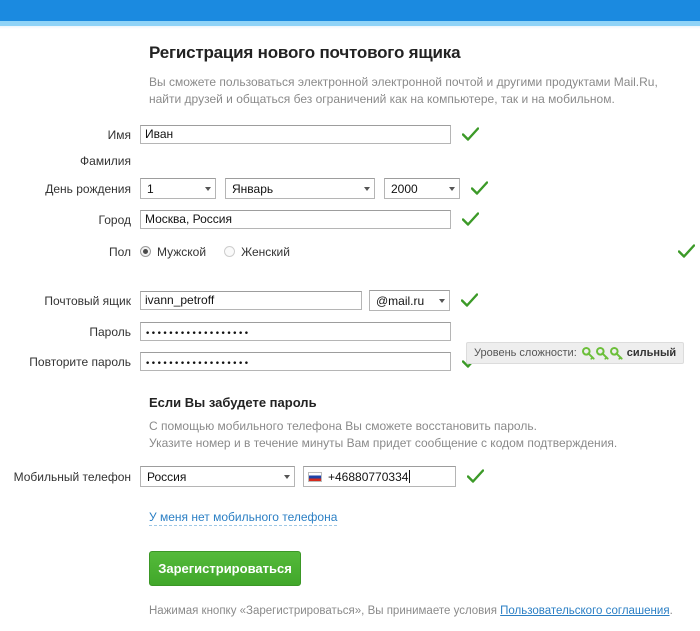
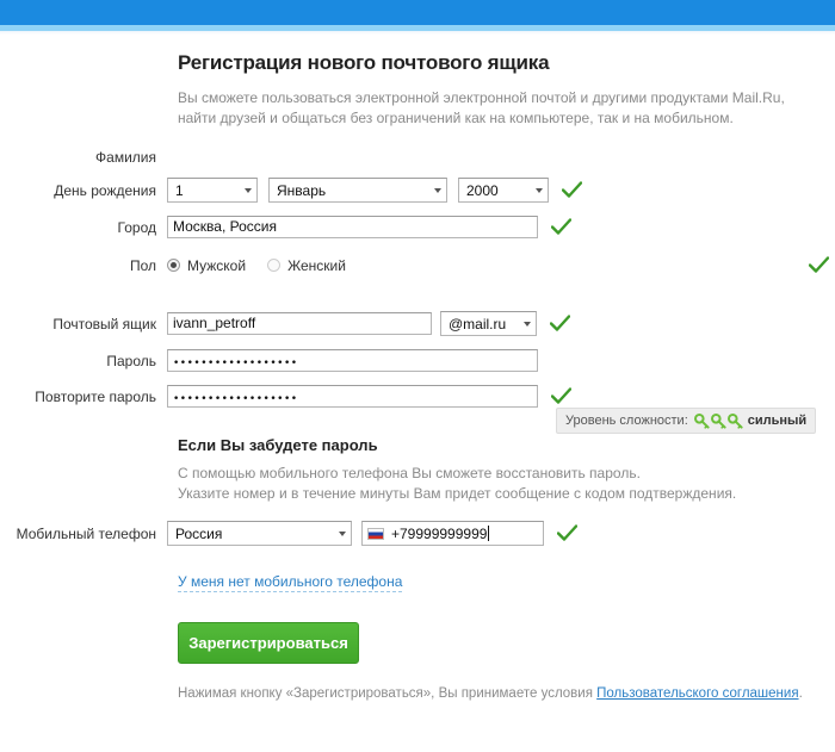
  Регистрация нового почтового ящика
  Вы сможете пользоваться электронной электронной почтой и другими продуктами Mail.Ru,
  найти друзей и общаться без ограничений как на компьютере, так и на мобильном.
- Имя
- Иван
  Фамилия
  День рождения
  1
  Январь
  2000
  Город
  Москва, Россия
  Пол
  Мужской
  Женский
  Почтовый ящик
  ivann_petroff
  @mail.ru
  Пароль
  ••••••••••••••••••
  Повторите пароль
  ••••••••••••••••••
  Если Вы забудете пароль
  С помощью мобильного телефона Вы сможете восстановить пароль.
  Указите номер и в течение минуты Вам придет сообщение с кодом подтверждения.
  Мобильный телефон
  Россия
- +46880770334
+ +79999999999
  У меня нет мобильного телефона
  Зарегистрироваться
  Нажимая кнопку «Зарегистрироваться», Вы принимаете условия Пользовательского соглашения.
  Уровень сложности:
  сильный
